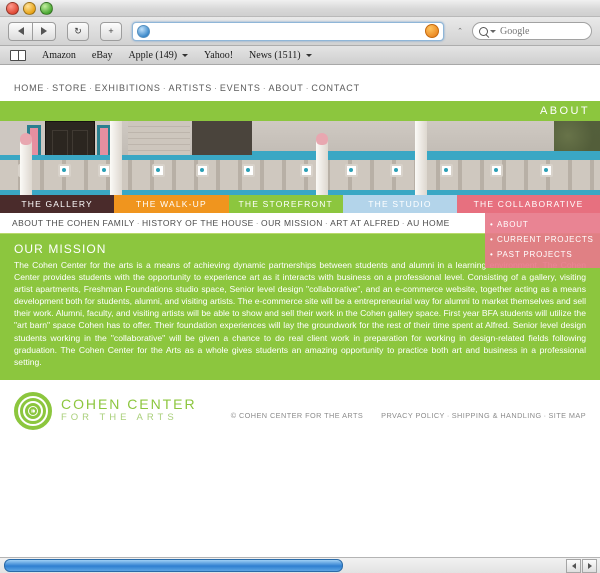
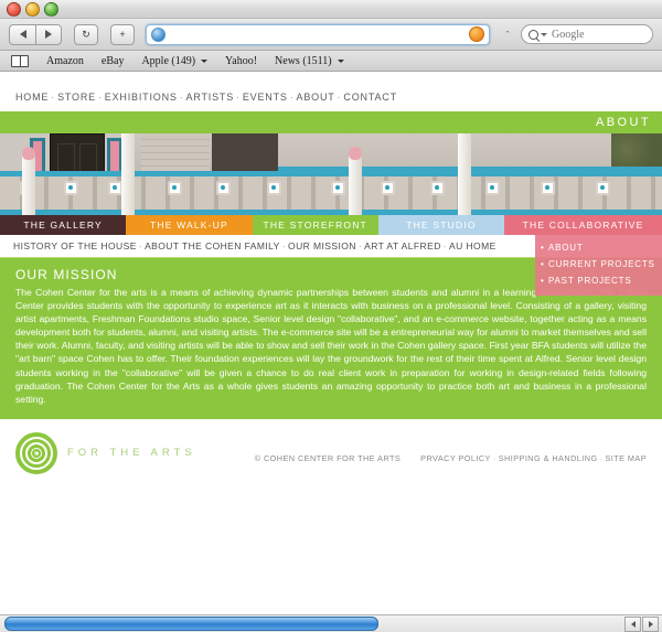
  ↻
  +
  Google
  Amazon
  eBay
  Apple (149)
  Yahoo!
  News (1511)
  HOME · STORE · EXHIBITIONS · ARTISTS · EVENTS · ABOUT · CONTACT
  ABOUT
  THE GALLERY
  THE WALK-UP
  THE STOREFRONT
  THE STUDIO
  THE COLLABORATIVE
- ABOUT THE COHEN FAMILY
+ HISTORY OF THE HOUSE
  ·
- HISTORY OF THE HOUSE
+ ABOUT THE COHEN FAMILY
  ·
  OUR MISSION
  ·
  ART AT ALFRED
  ·
  AU HOME
  ABOUT
  CURRENT PROJECTS
  PAST PROJECTS
  OUR MISSION
  The Cohen Center for the arts is a means of achieving dynamic partnerships between students and alumni in a learning Center provides students with the opportunity to experience art as it interacts with business on a professional level. Consisting of a gallery, visiting artist apartments, Freshman Foundations studio space, Senior level design "collaborative", and an e-commerce website, together acting as a means development both for students, alumni, and visiting artists. The e-commerce site will be a entrepreneurial way for alumni to market themselves and sell their work. Alumni, faculty, and visiting artists will be able to show and sell their work in the Cohen gallery space. First year BFA students will utilize the "art barn" space Cohen has to offer. Their foundation experiences will lay the groundwork for the rest of their time spent at Alfred. Senior level design students working in the "collaborative" will be given a chance to do real client work in preparation for working in design-related fields following graduation. The Cohen Center for the Arts as a whole gives students an amazing opportunity to practice both art and business in a professional setting.
  c
- COHEN CENTER
  FOR THE ARTS
  © COHEN CENTER FOR THE ARTS
  PRVACY POLICY SHIPPING & HANDLING · SITE MAP
